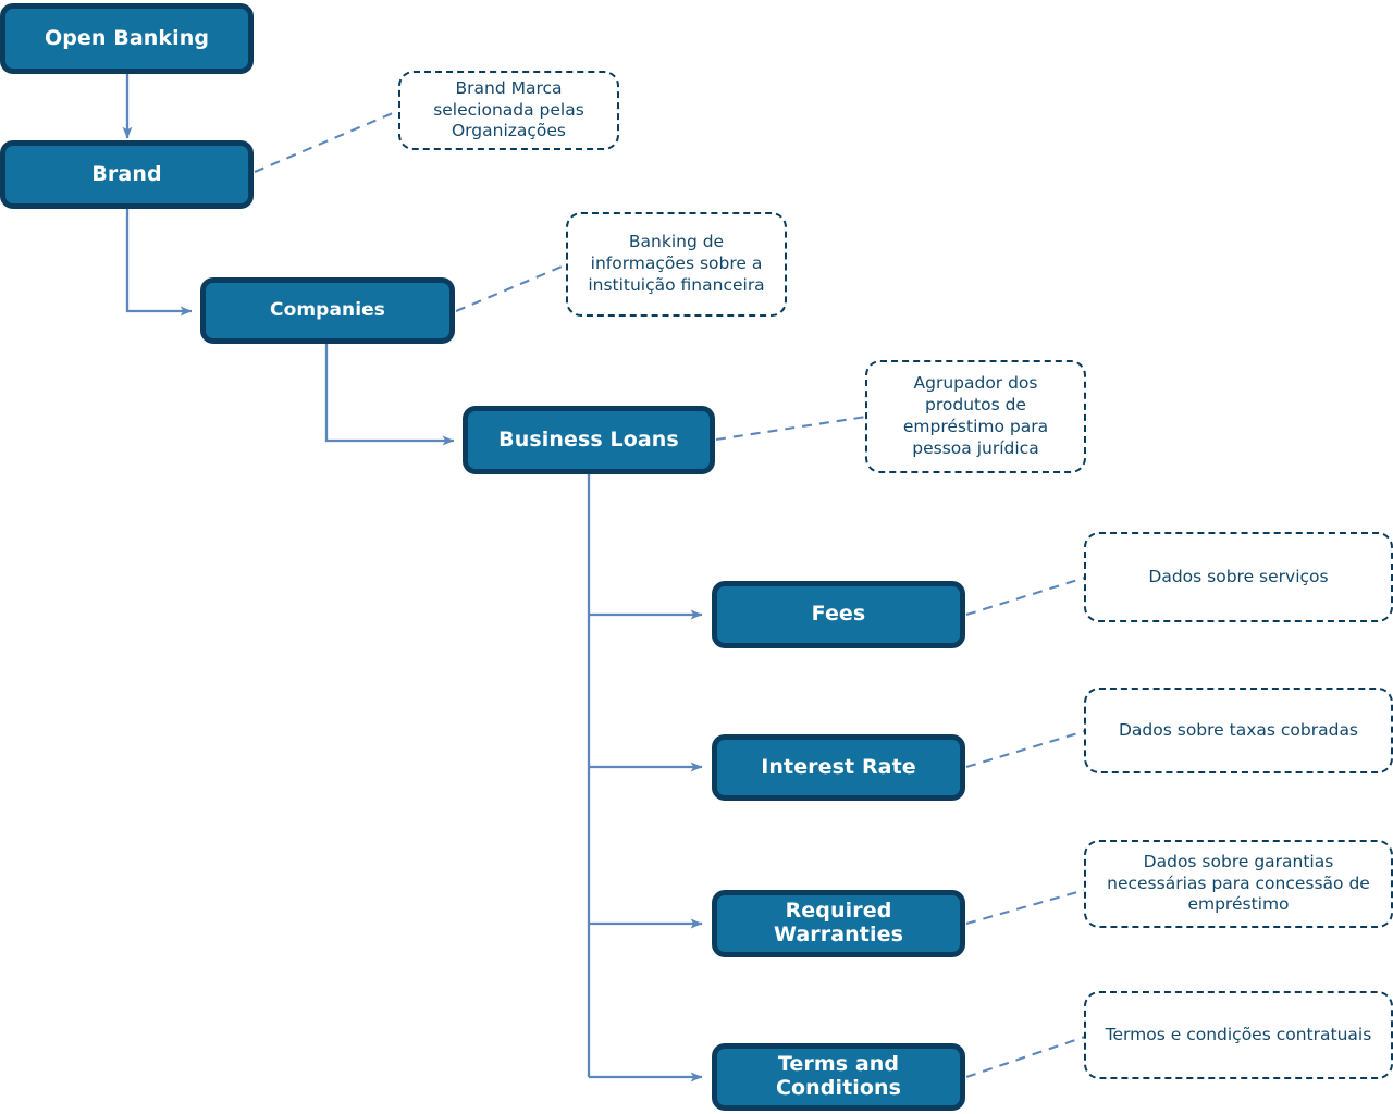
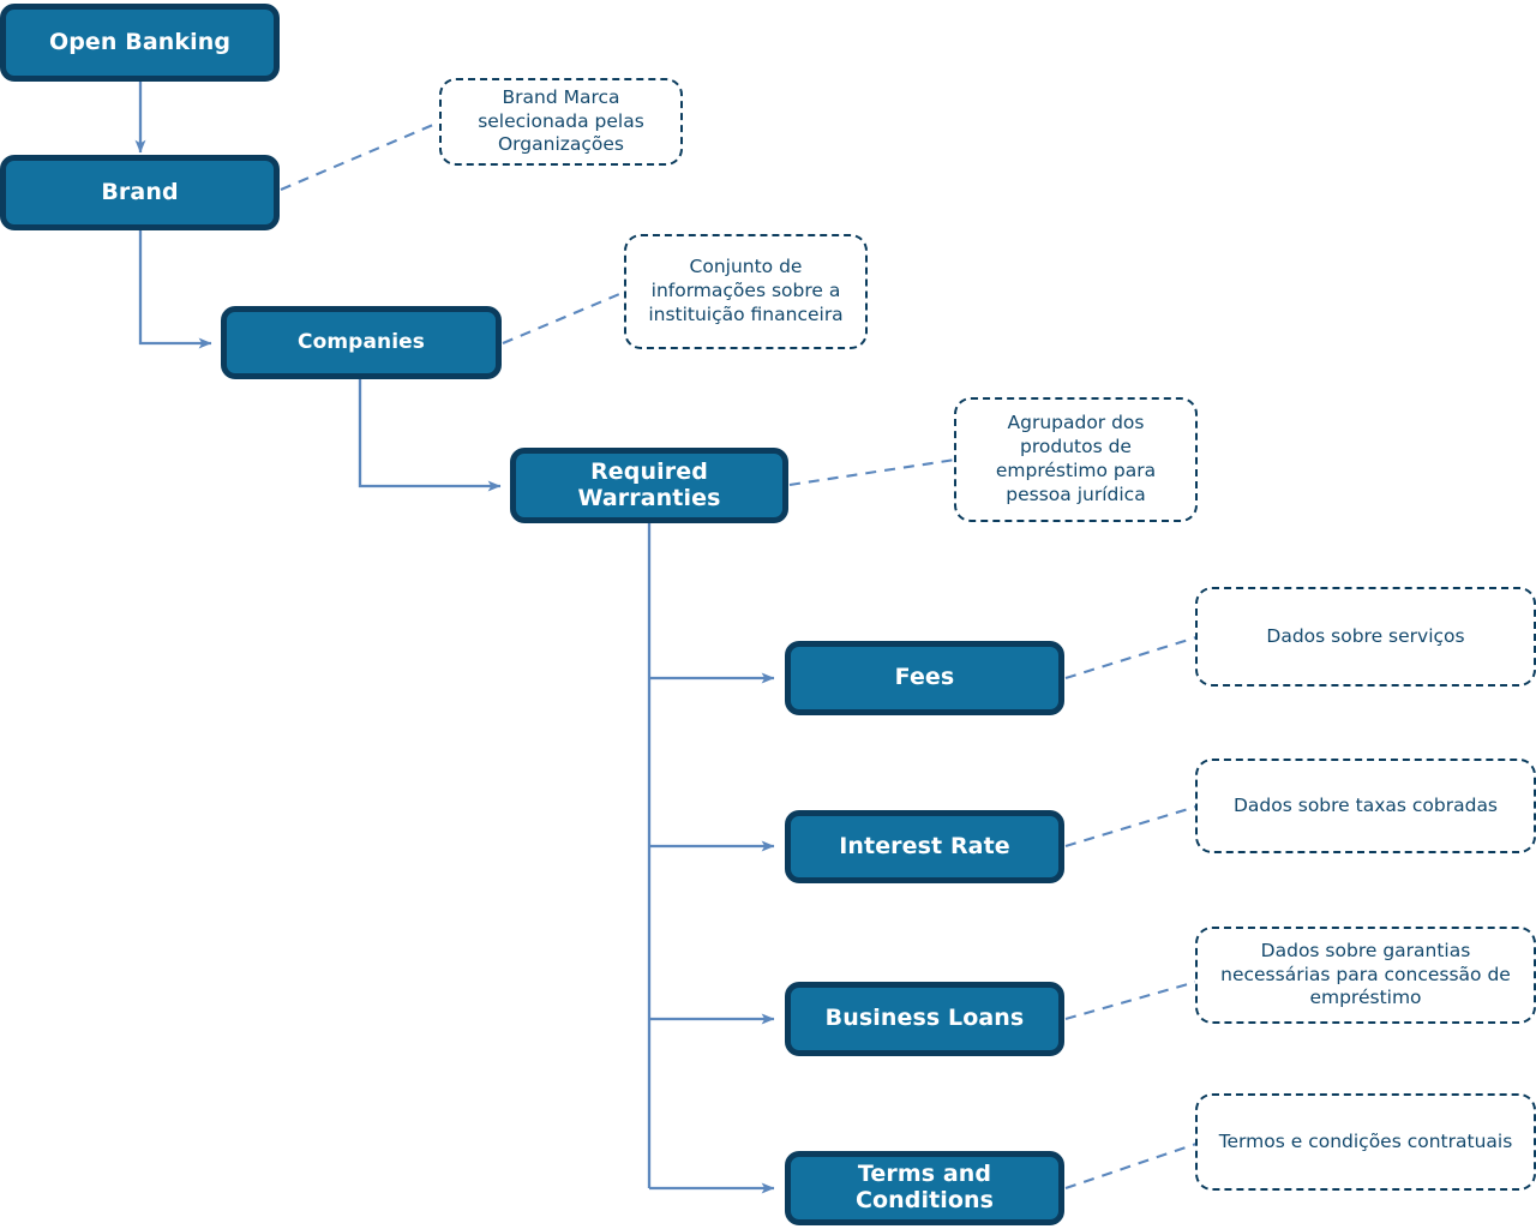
  Open Banking
  Brand
  Companies
- Business Loans
+ Required Warranties
  Fees
  Interest Rate
- Required Warranties
+ Business Loans
  Terms and Conditions
  Brand Marca selecionada pelas Organizações
- Banking de informações sobre a instituição financeira
+ Conjunto de informações sobre a instituição financeira
  Agrupador dos produtos de empréstimo para pessoa jurídica
  Dados sobre serviços
  Dados sobre taxas cobradas
  Dados sobre garantias necessárias para concessão de empréstimo
  Termos e condições contratuais
